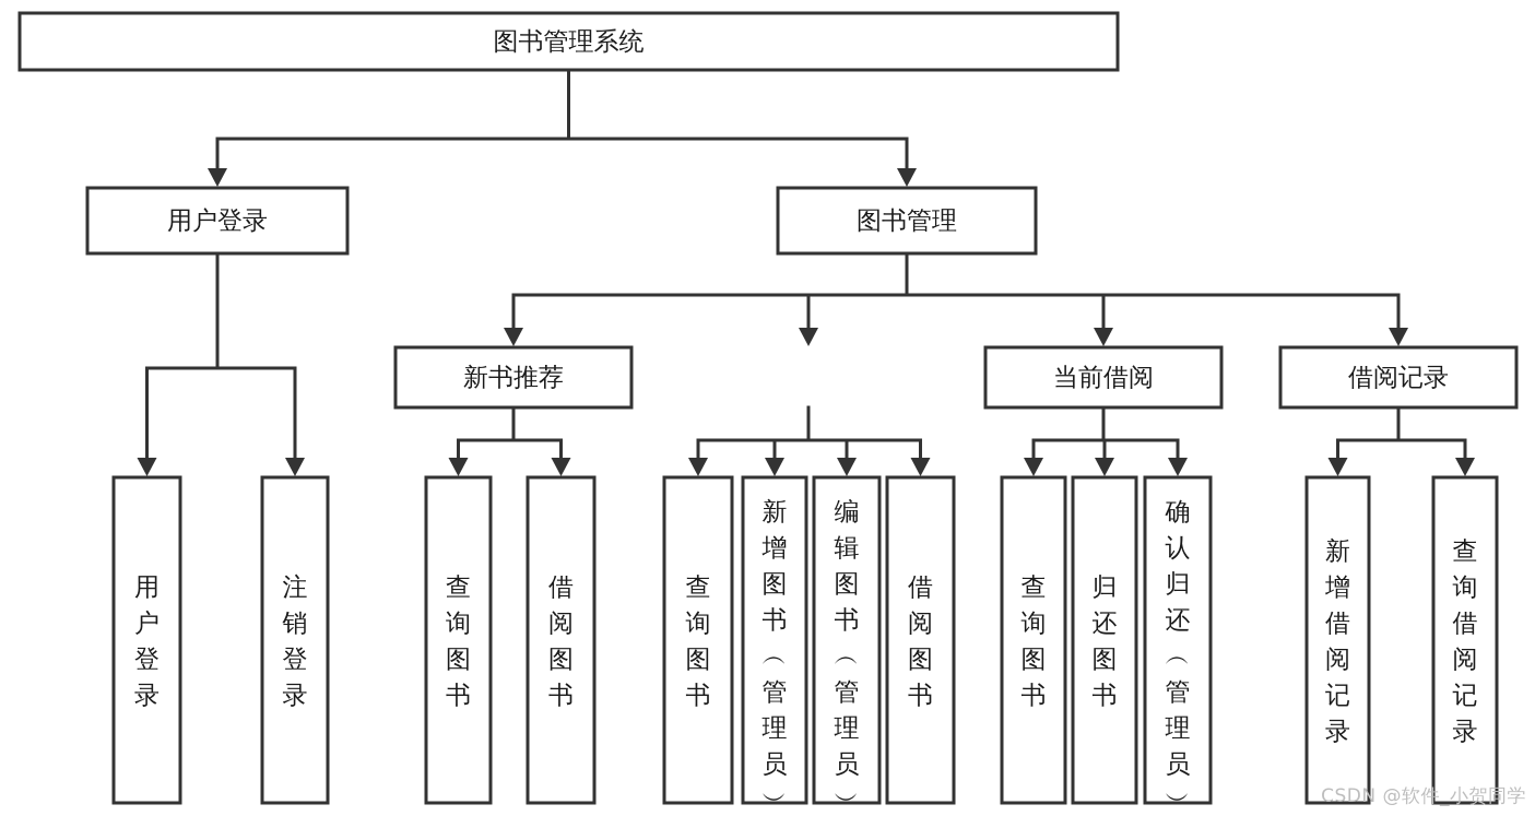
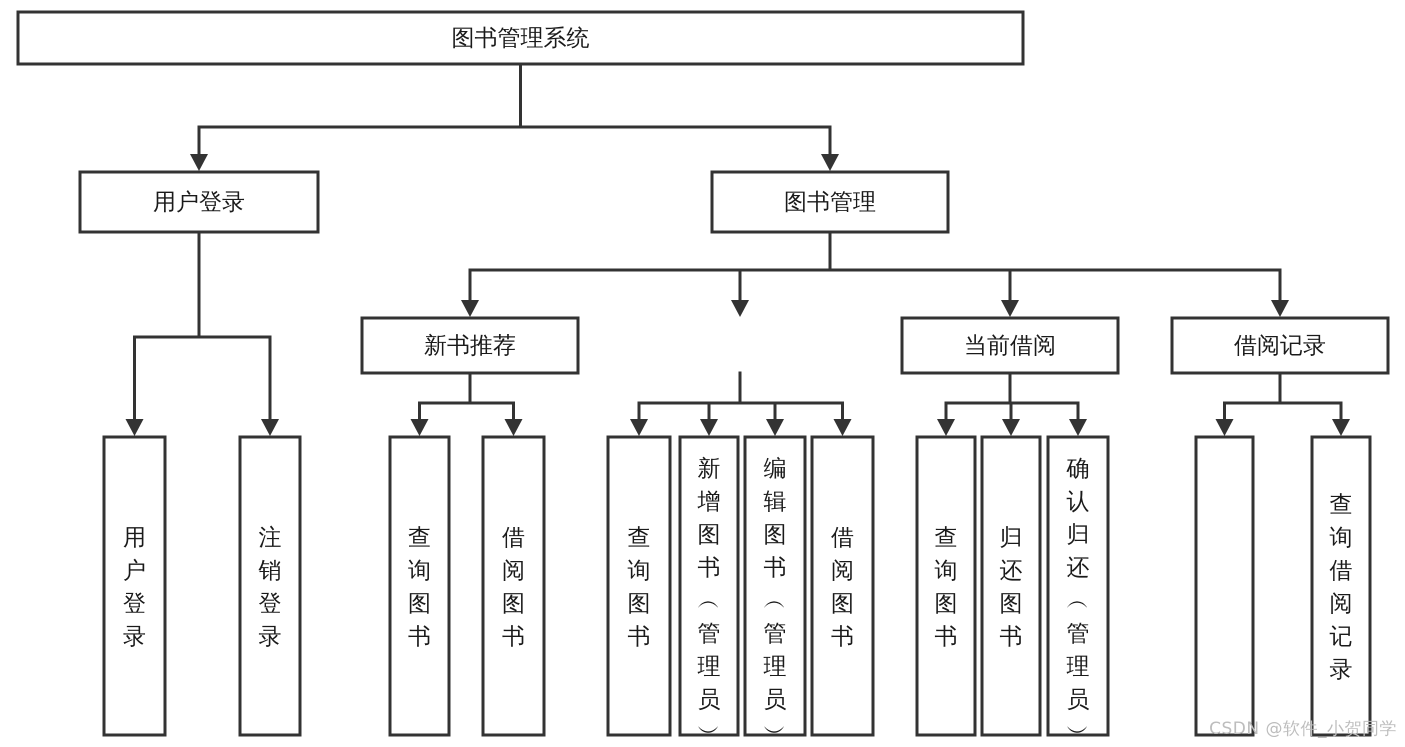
  图书管理系统
  用户登录
  图书管理
  新书推荐
  当前借阅
  借阅记录
  用户登录
  注销登录
  查询图书
  借阅图书
  查询图书
  新增图书 ︵ 管理员 ︶
  编辑图书 ︵ 管理员 ︶
  借阅图书
  查询图书
  归还图书
  确认归还 ︵ 管理员 ︶
- 新增借阅记录
  查询借阅记录
  CSDN @软件_小贺同学
